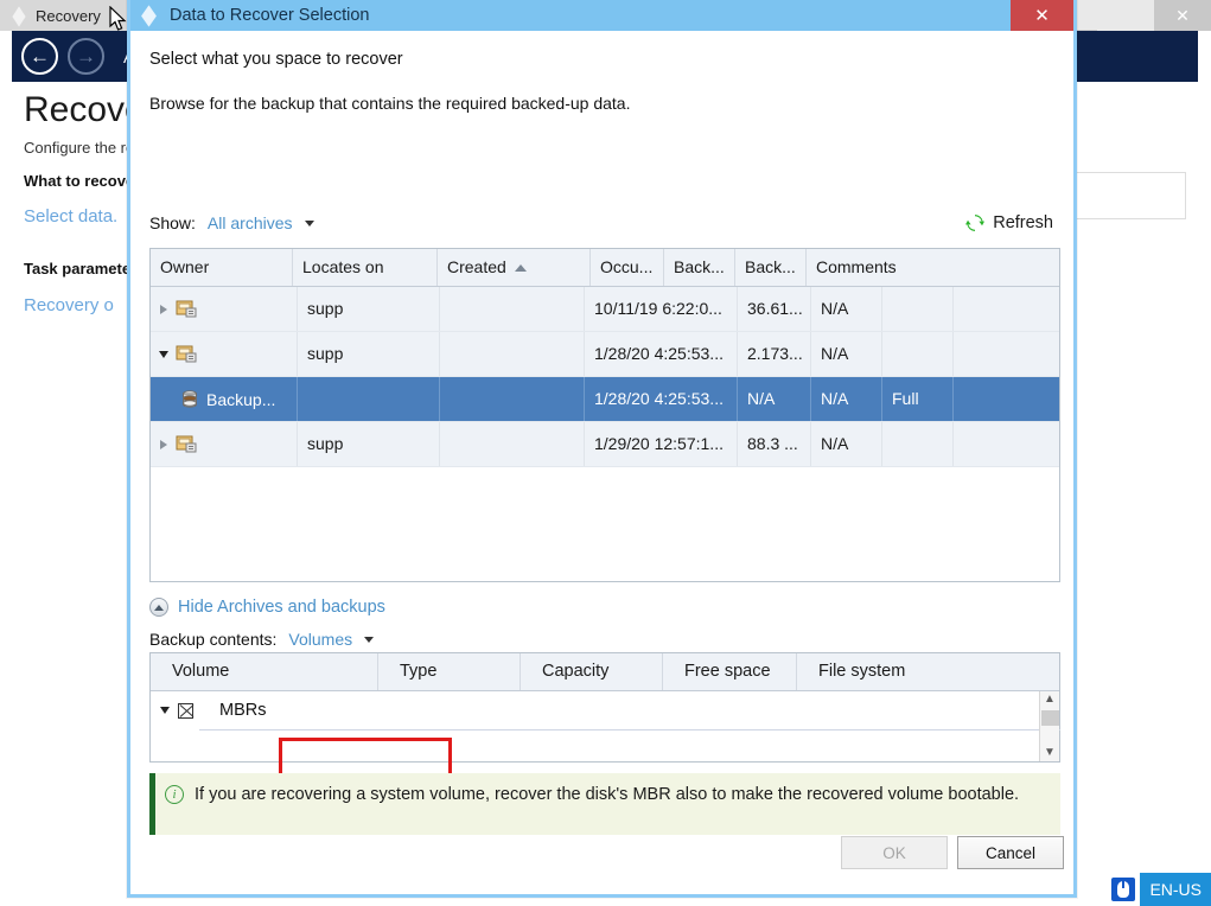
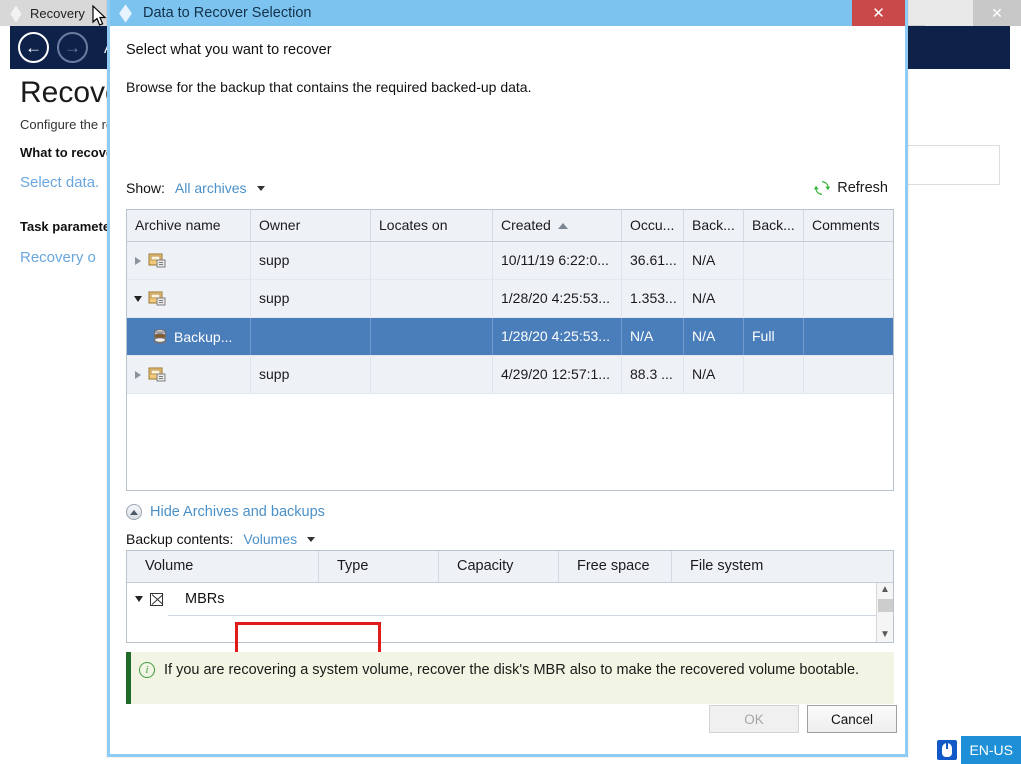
  Recovery
  ✕
  ←
  →
  Recov
  Configure the r
  What to recov
  Select data.
  Task paramet
  Recovery o
  EN-US
  Data to Recover Selection
  ✕
- Select what you space to recover
+ Select what you want to recover
  Browse for the backup that contains the required backed-up data.
  Show:
  All archives
  Refresh
+ Archive name
  Owner
  Locates on
  Created
  Occu...
  Back...
  Back...
  Comments
  supp
  10/11/19 6:22:0...
  36.61...
  N/A
  supp
  1/28/20 4:25:53...
- 2.173...
+ 1.353...
  N/A
  Backup...
  1/28/20 4:25:53...
  N/A
  N/A
  Full
  supp
- 1/29/20 12:57:1...
+ 4/29/20 12:57:1...
  88.3 ...
  N/A
  Hide Archives and backups
  Backup contents:
  Volumes
  Volume
  Type
  Capacity
  Free space
  File system
  MBRs
  ▲
  ▼
  i
  If you are recovering a system volume, recover the disk's MBR also to make the recovered volume bootable.
  OK
  Cancel
